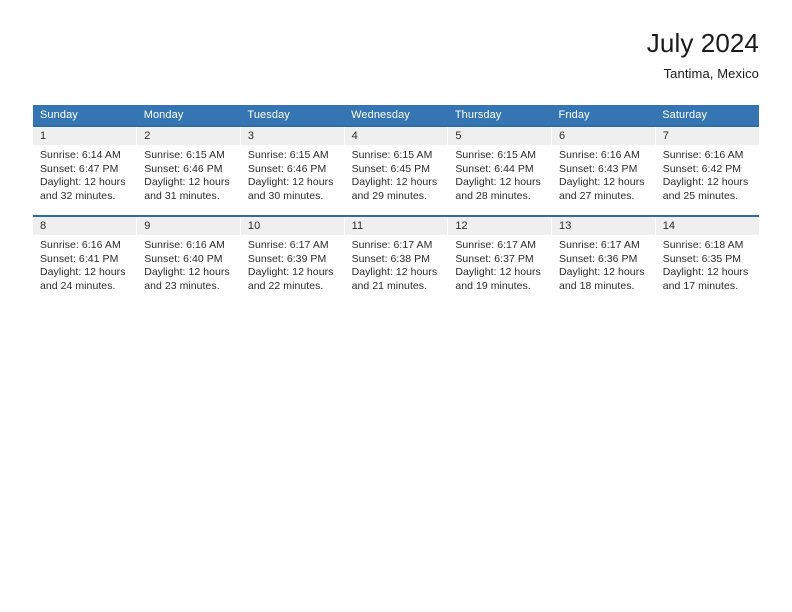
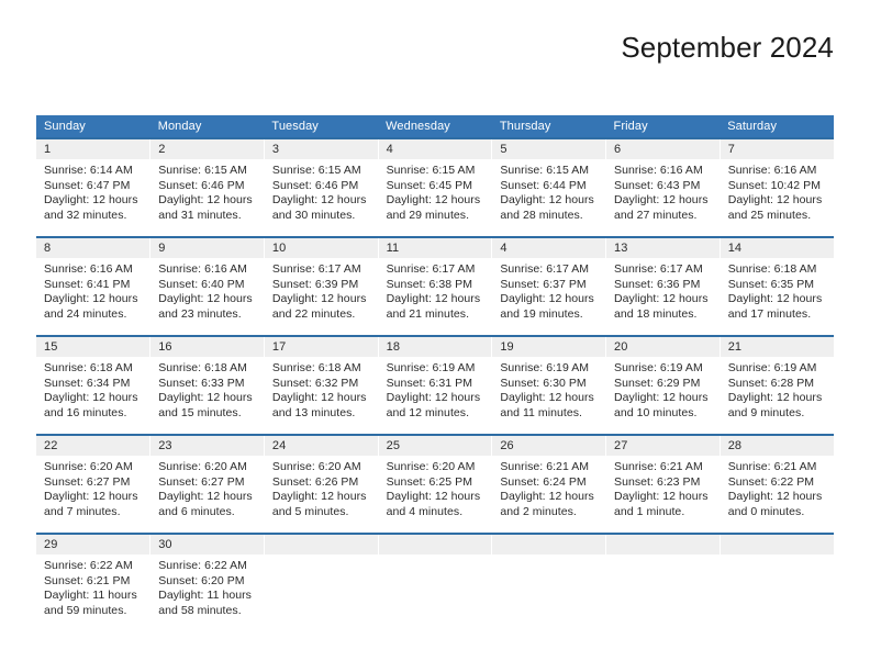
- July 2024
+ September 2024
- Tantima, Mexico
  Sunday	Monday	Tuesday	Wednesday	Thursday	Friday	Saturday
- 1Sunrise: 6:14 AMSunset: 6:47 PMDaylight: 12 hoursand 32 minutes.	2Sunrise: 6:15 AMSunset: 6:46 PMDaylight: 12 hoursand 31 minutes.	3Sunrise: 6:15 AMSunset: 6:46 PMDaylight: 12 hoursand 30 minutes.	4Sunrise: 6:15 AMSunset: 6:45 PMDaylight: 12 hoursand 29 minutes.	5Sunrise: 6:15 AMSunset: 6:44 PMDaylight: 12 hoursand 28 minutes.	6Sunrise: 6:16 AMSunset: 6:43 PMDaylight: 12 hoursand 27 minutes.	7Sunrise: 6:16 AMSunset: 6:42 PMDaylight: 12 hoursand 25 minutes.
+ 1Sunrise: 6:14 AMSunset: 6:47 PMDaylight: 12 hoursand 32 minutes.	2Sunrise: 6:15 AMSunset: 6:46 PMDaylight: 12 hoursand 31 minutes.	3Sunrise: 6:15 AMSunset: 6:46 PMDaylight: 12 hoursand 30 minutes.	4Sunrise: 6:15 AMSunset: 6:45 PMDaylight: 12 hoursand 29 minutes.	5Sunrise: 6:15 AMSunset: 6:44 PMDaylight: 12 hoursand 28 minutes.	6Sunrise: 6:16 AMSunset: 6:43 PMDaylight: 12 hoursand 27 minutes.	7Sunrise: 6:16 AMSunset: 10:42 PMDaylight: 12 hoursand 25 minutes.
- 8Sunrise: 6:16 AMSunset: 6:41 PMDaylight: 12 hoursand 24 minutes.	9Sunrise: 6:16 AMSunset: 6:40 PMDaylight: 12 hoursand 23 minutes.	10Sunrise: 6:17 AMSunset: 6:39 PMDaylight: 12 hoursand 22 minutes.	11Sunrise: 6:17 AMSunset: 6:38 PMDaylight: 12 hoursand 21 minutes.	12Sunrise: 6:17 AMSunset: 6:37 PMDaylight: 12 hoursand 19 minutes.	13Sunrise: 6:17 AMSunset: 6:36 PMDaylight: 12 hoursand 18 minutes.	14Sunrise: 6:18 AMSunset: 6:35 PMDaylight: 12 hoursand 17 minutes.
+ 8Sunrise: 6:16 AMSunset: 6:41 PMDaylight: 12 hoursand 24 minutes.	9Sunrise: 6:16 AMSunset: 6:40 PMDaylight: 12 hoursand 23 minutes.	10Sunrise: 6:17 AMSunset: 6:39 PMDaylight: 12 hoursand 22 minutes.	11Sunrise: 6:17 AMSunset: 6:38 PMDaylight: 12 hoursand 21 minutes.	4Sunrise: 6:17 AMSunset: 6:37 PMDaylight: 12 hoursand 19 minutes.	13Sunrise: 6:17 AMSunset: 6:36 PMDaylight: 12 hoursand 18 minutes.	14Sunrise: 6:18 AMSunset: 6:35 PMDaylight: 12 hoursand 17 minutes.
+ 15Sunrise: 6:18 AMSunset: 6:34 PMDaylight: 12 hoursand 16 minutes.	16Sunrise: 6:18 AMSunset: 6:33 PMDaylight: 12 hoursand 15 minutes.	17Sunrise: 6:18 AMSunset: 6:32 PMDaylight: 12 hoursand 13 minutes.	18Sunrise: 6:19 AMSunset: 6:31 PMDaylight: 12 hoursand 12 minutes.	19Sunrise: 6:19 AMSunset: 6:30 PMDaylight: 12 hoursand 11 minutes.	20Sunrise: 6:19 AMSunset: 6:29 PMDaylight: 12 hoursand 10 minutes.	21Sunrise: 6:19 AMSunset: 6:28 PMDaylight: 12 hoursand 9 minutes.
+ 22Sunrise: 6:20 AMSunset: 6:27 PMDaylight: 12 hoursand 7 minutes.	23Sunrise: 6:20 AMSunset: 6:27 PMDaylight: 12 hoursand 6 minutes.	24Sunrise: 6:20 AMSunset: 6:26 PMDaylight: 12 hoursand 5 minutes.	25Sunrise: 6:20 AMSunset: 6:25 PMDaylight: 12 hoursand 4 minutes.	26Sunrise: 6:21 AMSunset: 6:24 PMDaylight: 12 hoursand 2 minutes.	27Sunrise: 6:21 AMSunset: 6:23 PMDaylight: 12 hoursand 1 minute.	28Sunrise: 6:21 AMSunset: 6:22 PMDaylight: 12 hoursand 0 minutes.
+ 29Sunrise: 6:22 AMSunset: 6:21 PMDaylight: 11 hoursand 59 minutes.	30Sunrise: 6:22 AMSunset: 6:20 PMDaylight: 11 hoursand 58 minutes.
